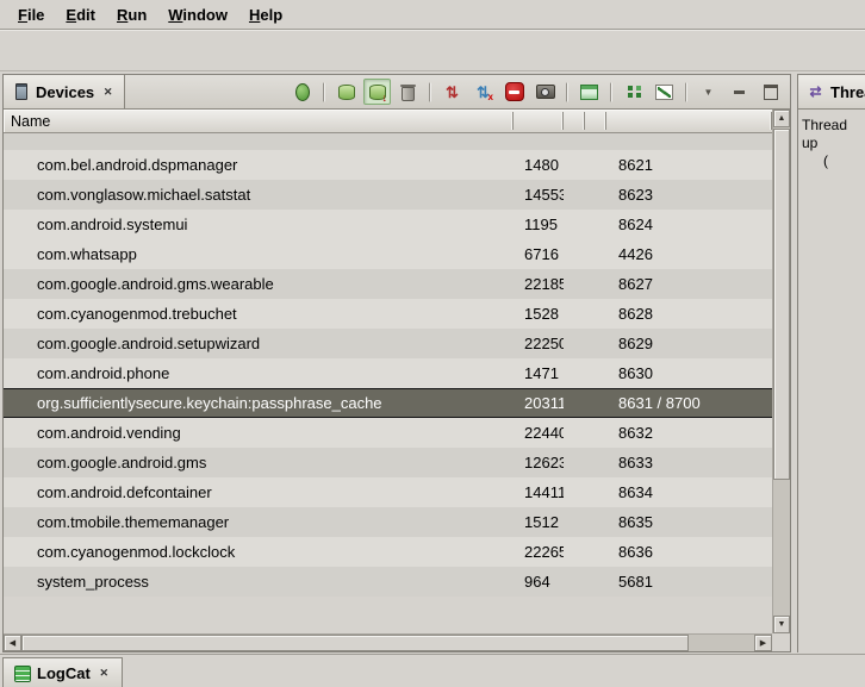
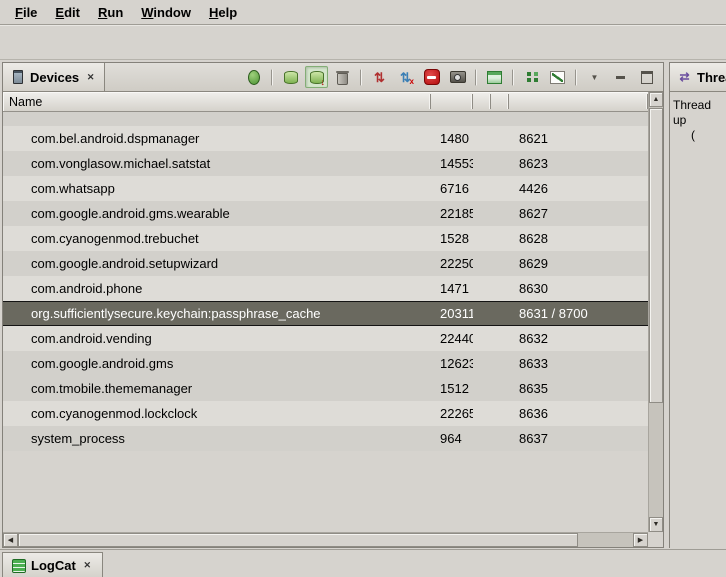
  File
  Edit
  Run
  Window
  Help
  Devices
  ✕
  Name
  com.bel.android.dspmanager
  1480
  8621
  com.vonglasow.michael.satstat
  14553
  8623
- com.android.systemui
- 1195
- 8624
  com.whatsapp
  6716
  4426
  com.google.android.gms.wearable
  22185
  8627
  com.cyanogenmod.trebuchet
  1528
  8628
  com.google.android.setupwizard
  22250
  8629
  com.android.phone
  1471
  8630
  org.sufficientlysecure.keychain:passphrase_cache
  20311
  8631 / 8700
  com.android.vending
  22440
  8632
  com.google.android.gms
  12623
  8633
- com.android.defcontainer
- 14411
- 8634
  com.tmobile.thememanager
  1512
  8635
  com.cyanogenmod.lockclock
  22265
  8636
  system_process
  964
- 5681
+ 8637
  Thread up
  (
  LogCat
  ✕
